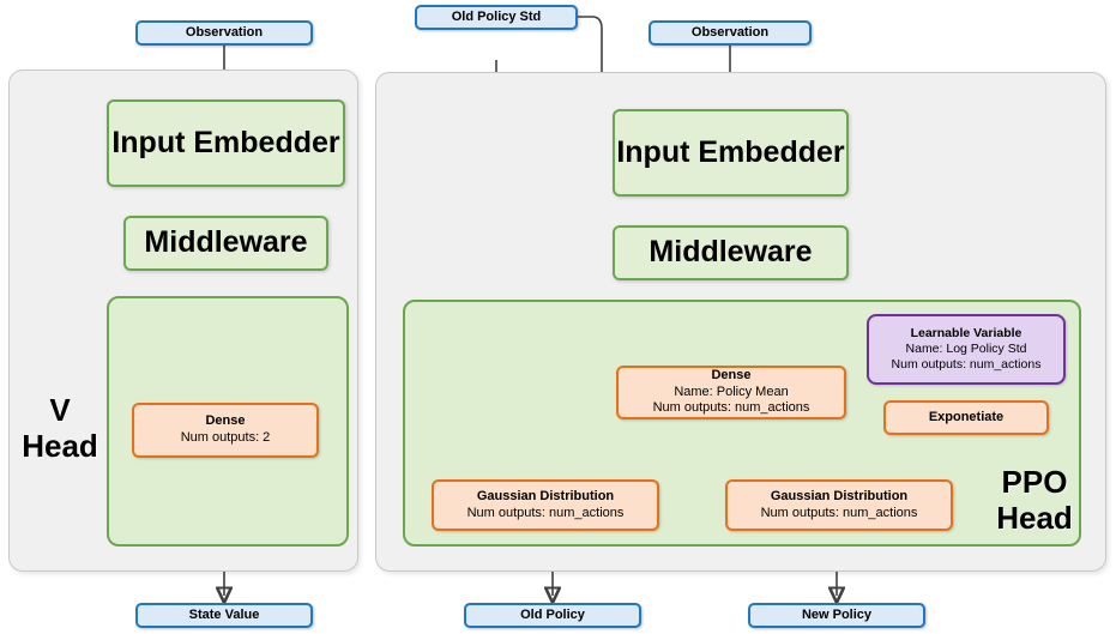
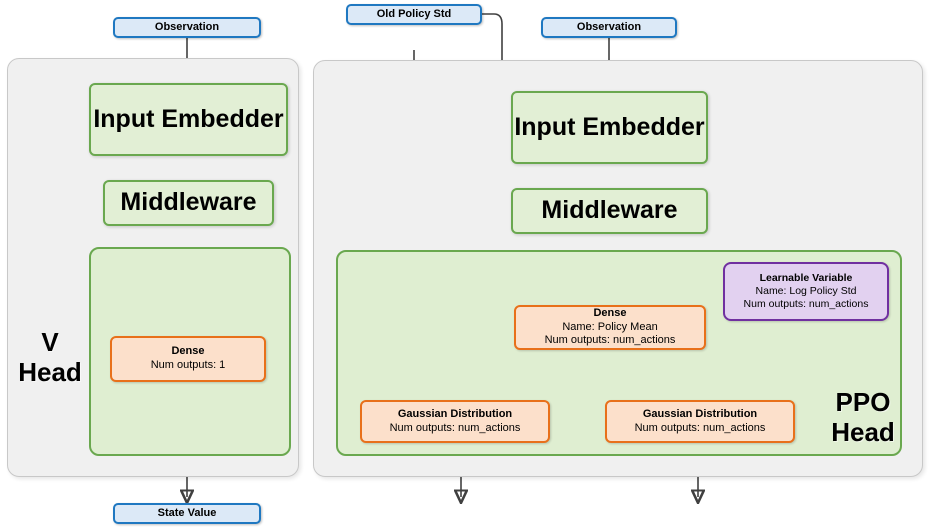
  V
  Head
  Observation
  Input Embedder
  Middleware
  Dense
- Num outputs: 2
+ Num outputs: 1
  State Value
  PPO
  Head
  Old Policy Std
  Observation
  Input Embedder
  Middleware
  Dense
  Name: Policy Mean
  Num outputs: num_actions
  Learnable Variable
  Name: Log Policy Std
  Num outputs: num_actions
- Exponetiate
  Gaussian Distribution
  Num outputs: num_actions
  Gaussian Distribution
  Num outputs: num_actions
- Old Policy
- New Policy
